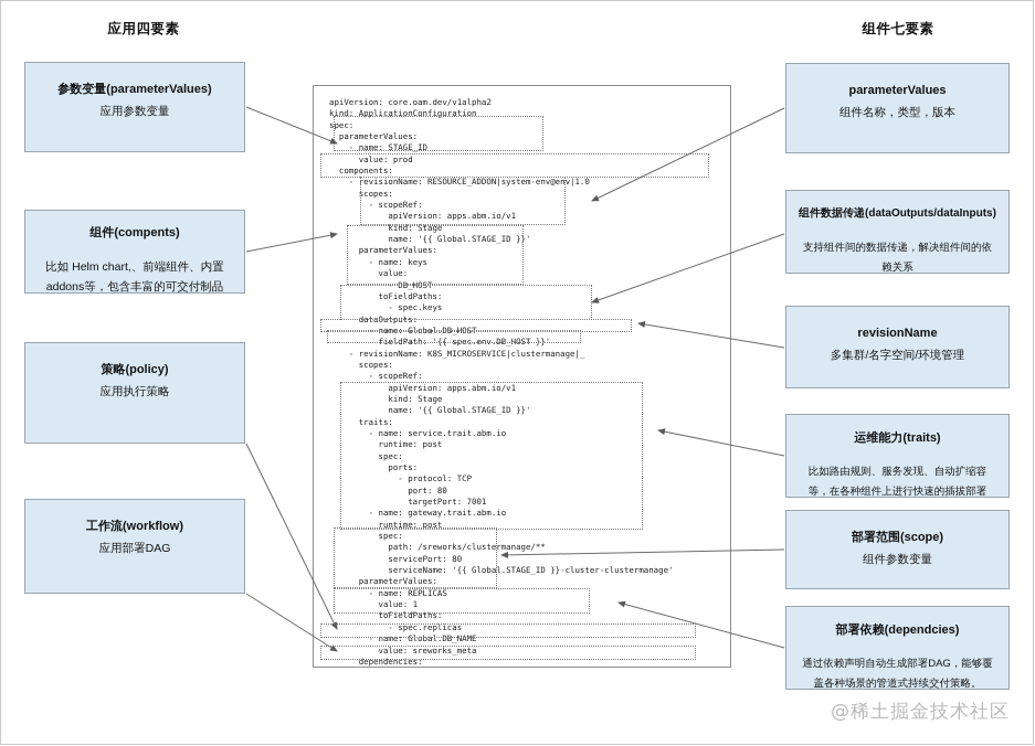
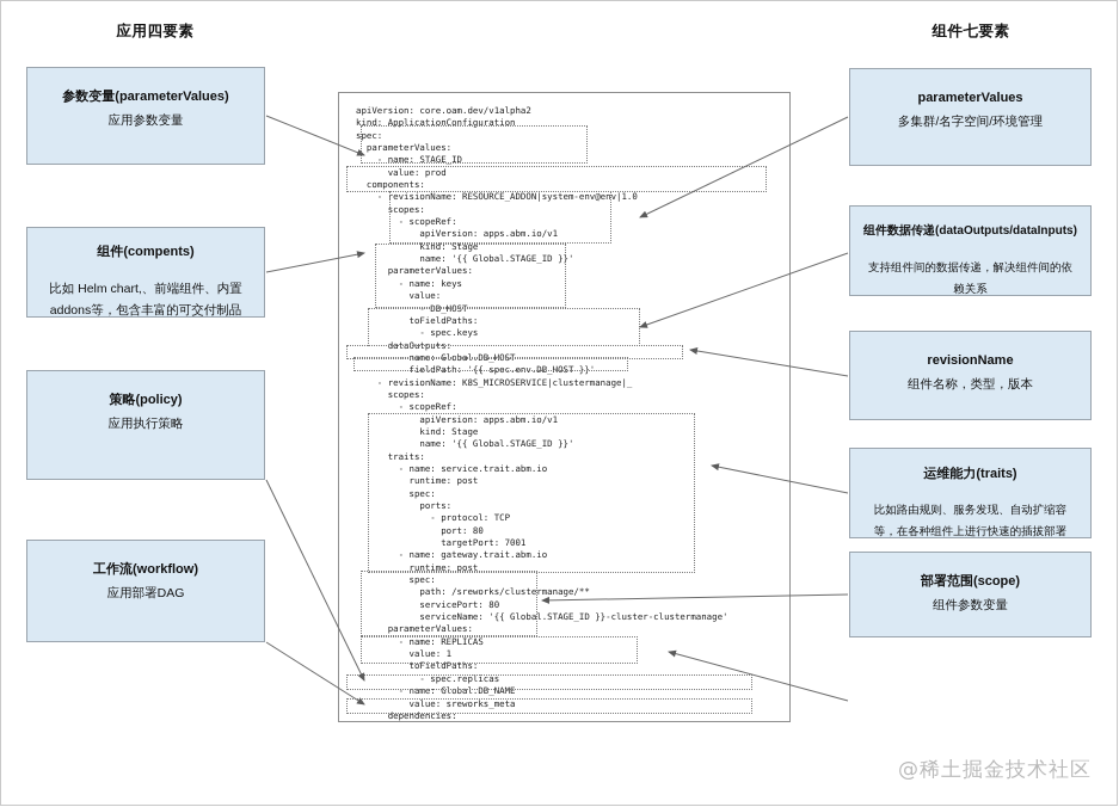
  应用四要素
  组件七要素
  参数变量(parameterValues)
  应用参数变量
  组件(compents)
  比如 Helm chart,、前端组件、内置addons等，包含丰富的可交付制品
  策略(policy)
  应用执行策略
  工作流(workflow)
  应用部署DAG
  parameterValues
- 组件名称，类型，版本
+ 多集群/名字空间/环境管理
  组件数据传递(dataOutputs/dataInputs)
  支持组件间的数据传递，解决组件间的依赖关系
  revisionName
- 多集群/名字空间/环境管理
+ 组件名称，类型，版本
  运维能力(traits)
  比如路由规则、服务发现、自动扩缩容等，在各种组件上进行快速的插拔部署
  部署范围(scope)
  组件参数变量
- 部署依赖(dependcies)
- 通过依赖声明自动生成部署DAG，能够覆盖各种场景的管道式持续交付策略。
  apiVersion: core.oam.dev/v1alpha2
  kind: ApplicationConfiguration
  spec:
  parameterValues:
  - name: STAGE_ID
  value: prod
  components:
  - revisionName: RESOURCE_ADDON|system-env@env|1.0
  scopes:
  - scopeRef:
  apiVersion: apps.abm.io/v1
  kind: Stage
  name: '{{ Global.STAGE_ID }}'
  parameterValues:
  - name: keys
  value:
  - DB_HOST
  toFieldPaths:
  - spec.keys
  dataOutputs:
  - name: Global.DB_HOST
  fieldPath: '{{ spec.env.DB_HOST }}'
  - revisionName: K8S_MICROSERVICE|clustermanage|_
  scopes:
  - scopeRef:
  apiVersion: apps.abm.io/v1
  kind: Stage
  name: '{{ Global.STAGE_ID }}'
  traits:
  - name: service.trait.abm.io
  runtime: post
  spec:
  ports:
  - protocol: TCP
  port: 80
  targetPort: 7001
  - name: gateway.trait.abm.io
  runtime: post
  spec:
  path: /sreworks/clustermanage/**
  servicePort: 80
  serviceName: '{{ Global.STAGE_ID }}-cluster-clustermanage'
  parameterValues:
  - name: REPLICAS
  value: 1
  toFieldPaths:
  - spec.replicas
  - name: Global.DB_NAME
  value: sreworks_meta
  dependencies:
  @稀土掘金技术社区
